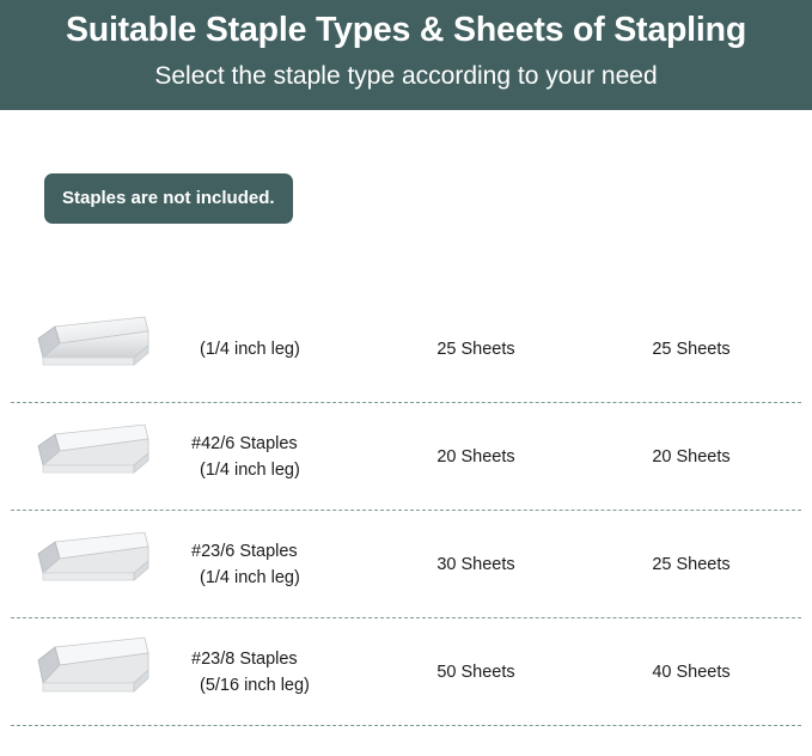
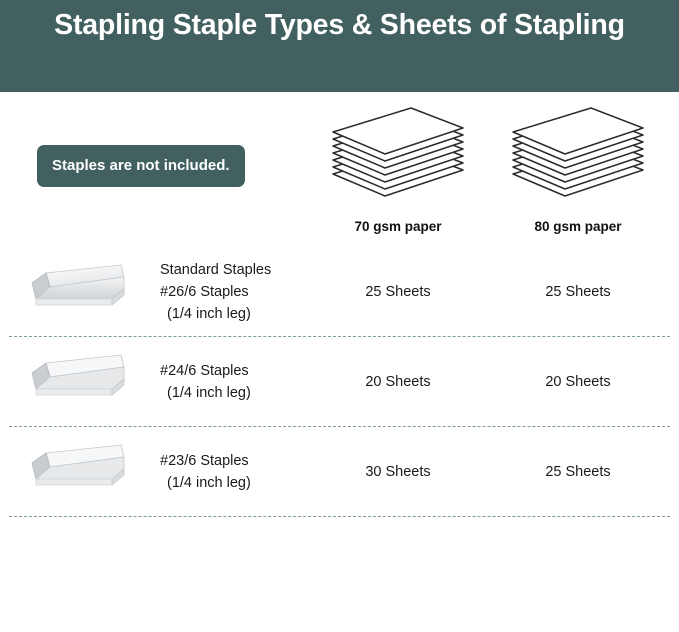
- Suitable Staple Types & Sheets of Stapling
+ Stapling Staple Types & Sheets of Stapling
- Select the staple type according to your need
  Staples are not included.
+ 70 gsm paper
+ 80 gsm paper
+ Standard Staples
+ #26/6 Staples
  (1/4 inch leg)
  25 Sheets
  25 Sheets
- #42/6 Staples
+ #24/6 Staples
  (1/4 inch leg)
  20 Sheets
  20 Sheets
  #23/6 Staples
  (1/4 inch leg)
  30 Sheets
  25 Sheets
- #23/8 Staples
- (5/16 inch leg)
- 50 Sheets
- 40 Sheets
